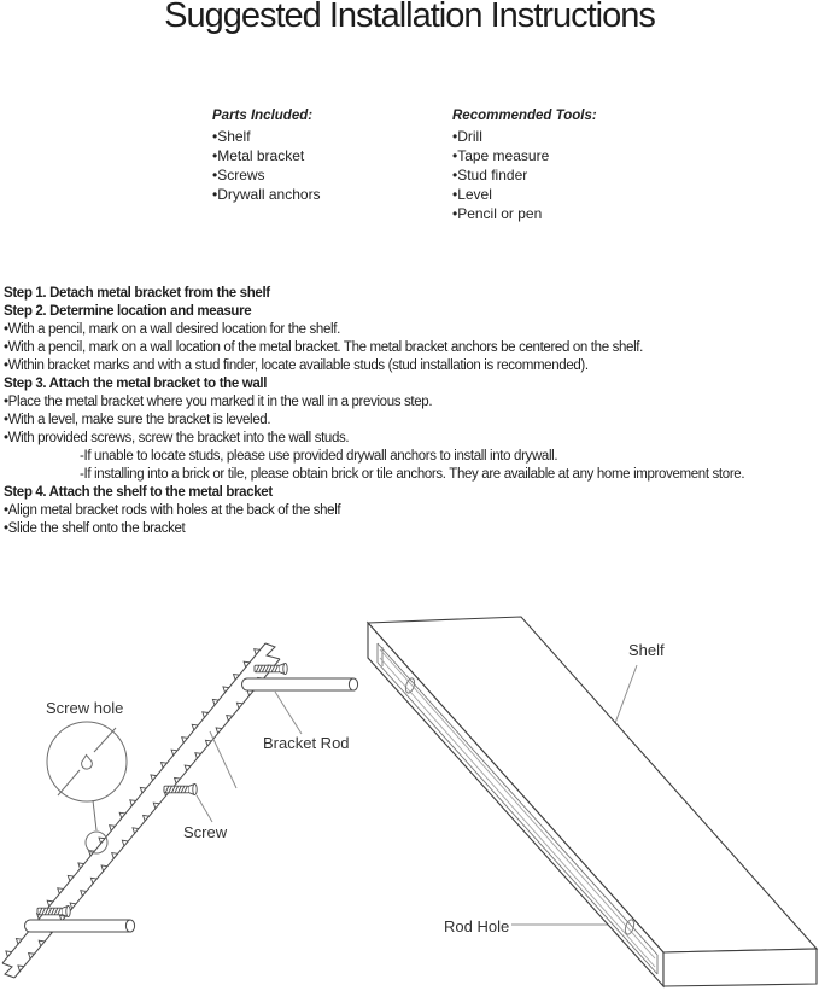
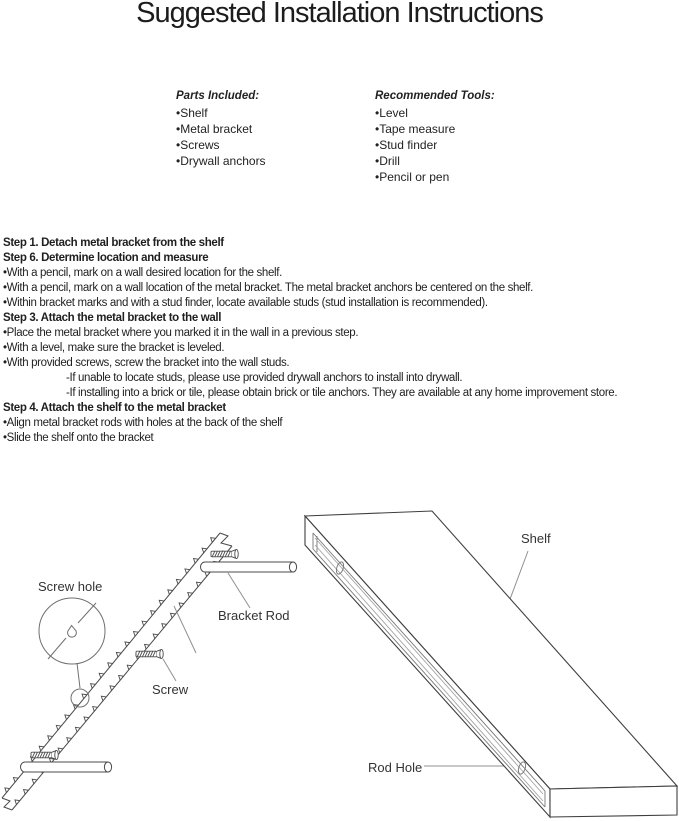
  Suggested Installation Instructions
  Parts Included:
  •Shelf
  •Metal bracket
  •Screws
  •Drywall anchors
  Recommended Tools:
- •Drill
+ •Level
  •Tape measure
  •Stud finder
- •Level
+ •Drill
  •Pencil or pen
  Step 1. Detach metal bracket from the shelf
- Step 2. Determine location and measure
+ Step 6. Determine location and measure
  •With a pencil, mark on a wall desired location for the shelf.
  •With a pencil, mark on a wall location of the metal bracket. The metal bracket anchors be centered on the shelf.
  •Within bracket marks and with a stud finder, locate available studs (stud installation is recommended).
  Step 3. Attach the metal bracket to the wall
  •Place the metal bracket where you marked it in the wall in a previous step.
  •With a level, make sure the bracket is leveled.
  •With provided screws, screw the bracket into the wall studs.
  -If unable to locate studs, please use provided drywall anchors to install into drywall.
  -If installing into a brick or tile, please obtain brick or tile anchors. They are available at any home improvement store.
  Step 4. Attach the shelf to the metal bracket
  •Align metal bracket rods with holes at the back of the shelf
  •Slide the shelf onto the bracket
  Screw hole
  Bracket Rod
  Screw
  Shelf
  Rod Hole
